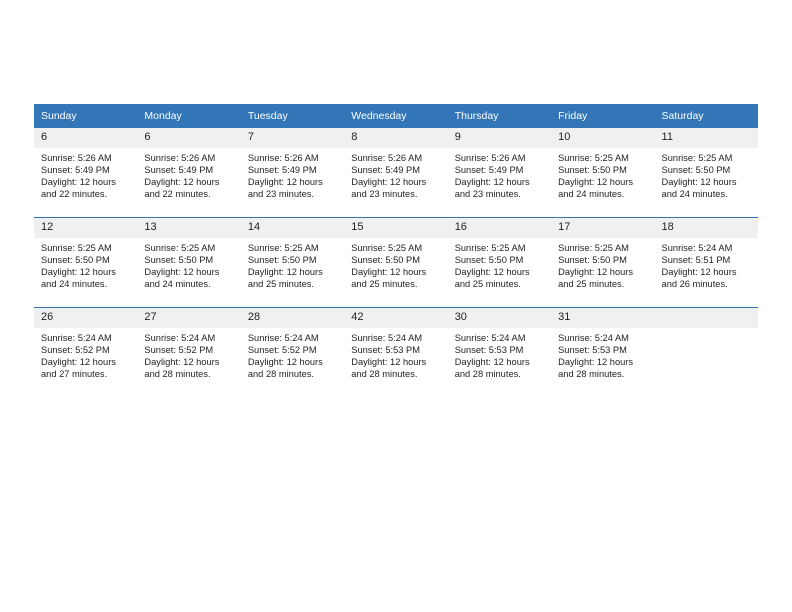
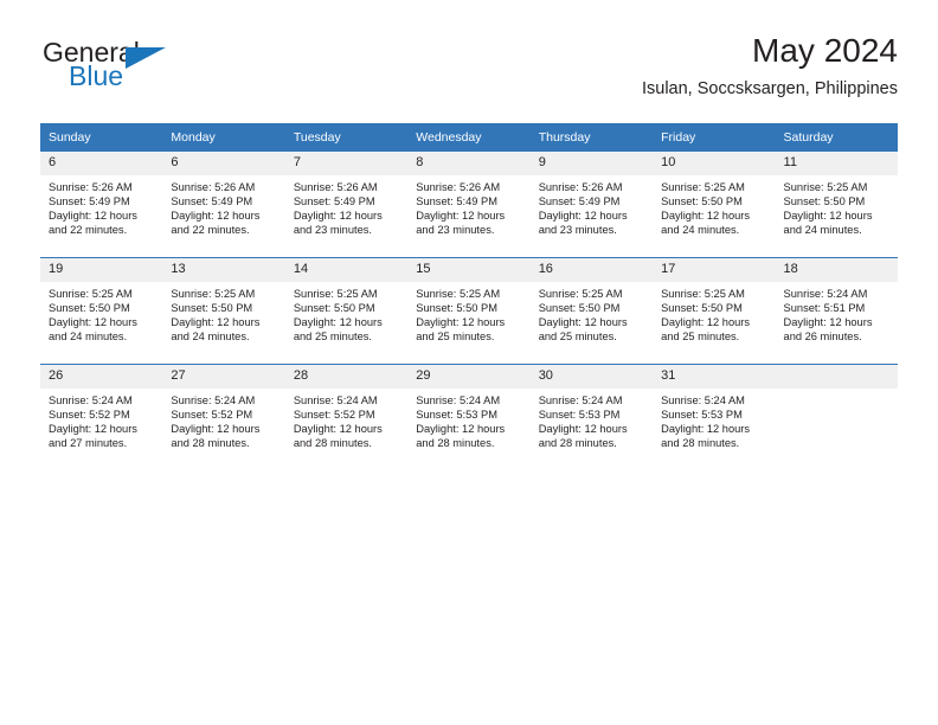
+ General
+ Blue
+ May 2024
+ Isulan, Soccsksargen, Philippines
  Sunday	Monday	Tuesday	Wednesday	Thursday	Friday	Saturday
  6Sunrise: 5:26 AMSunset: 5:49 PMDaylight: 12 hoursand 22 minutes.	6Sunrise: 5:26 AMSunset: 5:49 PMDaylight: 12 hoursand 22 minutes.	7Sunrise: 5:26 AMSunset: 5:49 PMDaylight: 12 hoursand 23 minutes.	8Sunrise: 5:26 AMSunset: 5:49 PMDaylight: 12 hoursand 23 minutes.	9Sunrise: 5:26 AMSunset: 5:49 PMDaylight: 12 hoursand 23 minutes.	10Sunrise: 5:25 AMSunset: 5:50 PMDaylight: 12 hoursand 24 minutes.	11Sunrise: 5:25 AMSunset: 5:50 PMDaylight: 12 hoursand 24 minutes.
- 12Sunrise: 5:25 AMSunset: 5:50 PMDaylight: 12 hoursand 24 minutes.	13Sunrise: 5:25 AMSunset: 5:50 PMDaylight: 12 hoursand 24 minutes.	14Sunrise: 5:25 AMSunset: 5:50 PMDaylight: 12 hoursand 25 minutes.	15Sunrise: 5:25 AMSunset: 5:50 PMDaylight: 12 hoursand 25 minutes.	16Sunrise: 5:25 AMSunset: 5:50 PMDaylight: 12 hoursand 25 minutes.	17Sunrise: 5:25 AMSunset: 5:50 PMDaylight: 12 hoursand 25 minutes.	18Sunrise: 5:24 AMSunset: 5:51 PMDaylight: 12 hoursand 26 minutes.
+ 19Sunrise: 5:25 AMSunset: 5:50 PMDaylight: 12 hoursand 24 minutes.	13Sunrise: 5:25 AMSunset: 5:50 PMDaylight: 12 hoursand 24 minutes.	14Sunrise: 5:25 AMSunset: 5:50 PMDaylight: 12 hoursand 25 minutes.	15Sunrise: 5:25 AMSunset: 5:50 PMDaylight: 12 hoursand 25 minutes.	16Sunrise: 5:25 AMSunset: 5:50 PMDaylight: 12 hoursand 25 minutes.	17Sunrise: 5:25 AMSunset: 5:50 PMDaylight: 12 hoursand 25 minutes.	18Sunrise: 5:24 AMSunset: 5:51 PMDaylight: 12 hoursand 26 minutes.
- 26Sunrise: 5:24 AMSunset: 5:52 PMDaylight: 12 hoursand 27 minutes.	27Sunrise: 5:24 AMSunset: 5:52 PMDaylight: 12 hoursand 28 minutes.	28Sunrise: 5:24 AMSunset: 5:52 PMDaylight: 12 hoursand 28 minutes.	42Sunrise: 5:24 AMSunset: 5:53 PMDaylight: 12 hoursand 28 minutes.	30Sunrise: 5:24 AMSunset: 5:53 PMDaylight: 12 hoursand 28 minutes.	31Sunrise: 5:24 AMSunset: 5:53 PMDaylight: 12 hoursand 28 minutes.
+ 26Sunrise: 5:24 AMSunset: 5:52 PMDaylight: 12 hoursand 27 minutes.	27Sunrise: 5:24 AMSunset: 5:52 PMDaylight: 12 hoursand 28 minutes.	28Sunrise: 5:24 AMSunset: 5:52 PMDaylight: 12 hoursand 28 minutes.	29Sunrise: 5:24 AMSunset: 5:53 PMDaylight: 12 hoursand 28 minutes.	30Sunrise: 5:24 AMSunset: 5:53 PMDaylight: 12 hoursand 28 minutes.	31Sunrise: 5:24 AMSunset: 5:53 PMDaylight: 12 hoursand 28 minutes.
